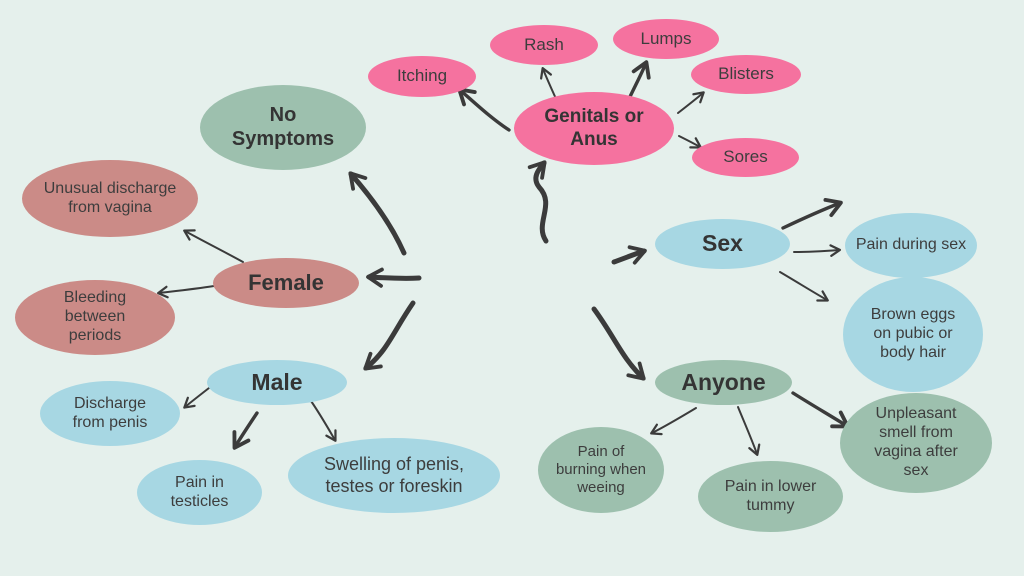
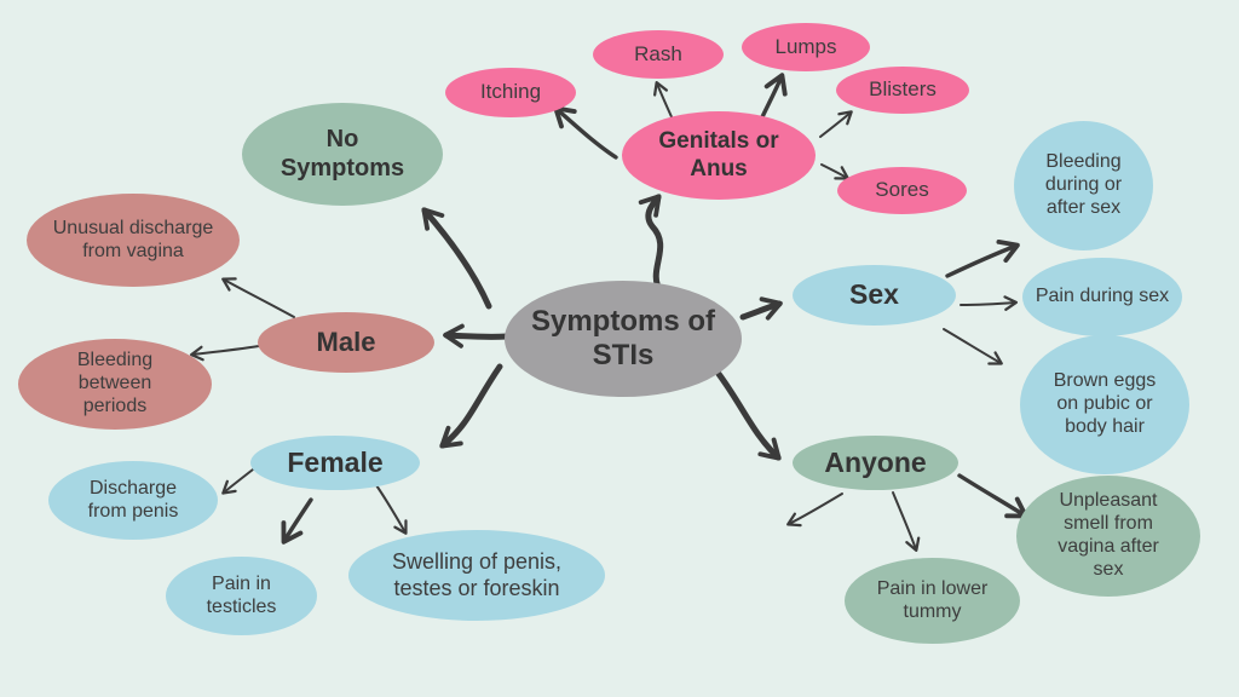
+ Symptoms of STIs
  No Symptoms
  Genitals or Anus
  Itching
  Rash
  Lumps
  Blisters
  Sores
- Female
+ Male
  Unusual discharge from vagina
  Bleeding between periods
  Sex
+ Bleeding during or after sex
  Pain during sex
  Brown eggs on pubic or body hair
- Male
+ Female
  Discharge from penis
  Pain in testicles
  Swelling of penis, testes or foreskin
  Anyone
- Pain of burning when weeing
  Pain in lower tummy
  Unpleasant smell from vagina after sex
